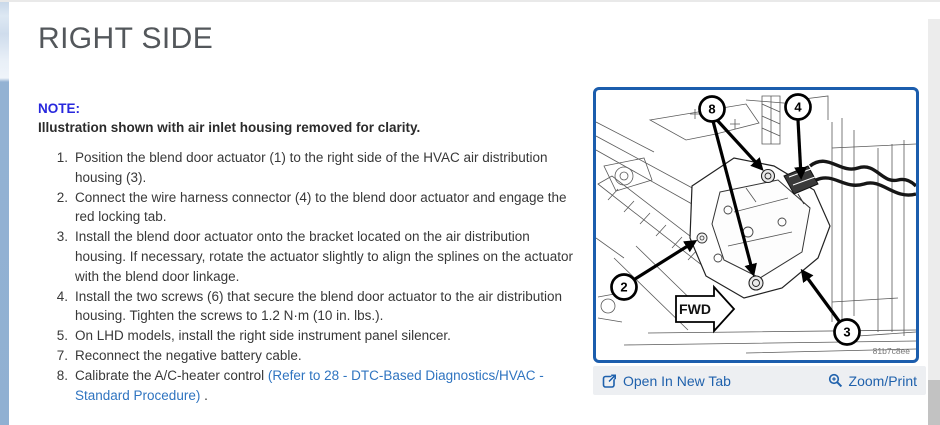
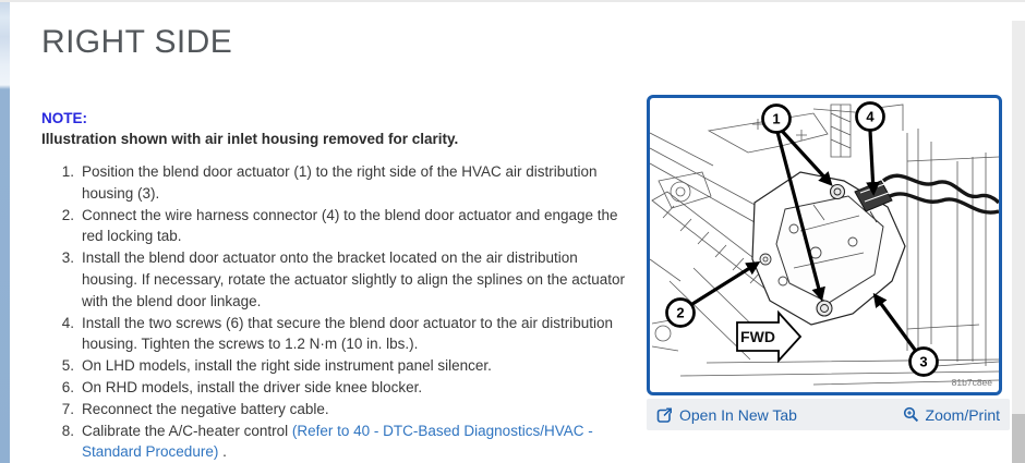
  RIGHT SIDE
  NOTE:
  Illustration shown with air inlet housing removed for clarity.
  1.
  Position the blend door actuator (1) to the right side of the HVAC air distribution housing (3).
  2.
  Connect the wire harness connector (4) to the blend door actuator and engage the red locking tab.
  3.
  Install the blend door actuator onto the bracket located on the air distribution housing. If necessary, rotate the actuator slightly to align the splines on the actuator with the blend door linkage.
  4.
  Install the two screws (6) that secure the blend door actuator to the air distribution housing. Tighten the screws to 1.2 N·m (10 in. lbs.).
  5.
  On LHD models, install the right side instrument panel silencer.
+ 6.
+ On RHD models, install the driver side knee blocker.
  7.
  Reconnect the negative battery cable.
  8.
- Calibrate the A/C-heater control (Refer to 28 - DTC-Based Diagnostics/HVAC - Standard Procedure) .
+ Calibrate the A/C-heater control (Refer to 40 - DTC-Based Diagnostics/HVAC - Standard Procedure) .
  FWD
- 8
+ 1
  4
  2
  3
  81b7c8ee
  Open In New Tab
  Zoom/Print
